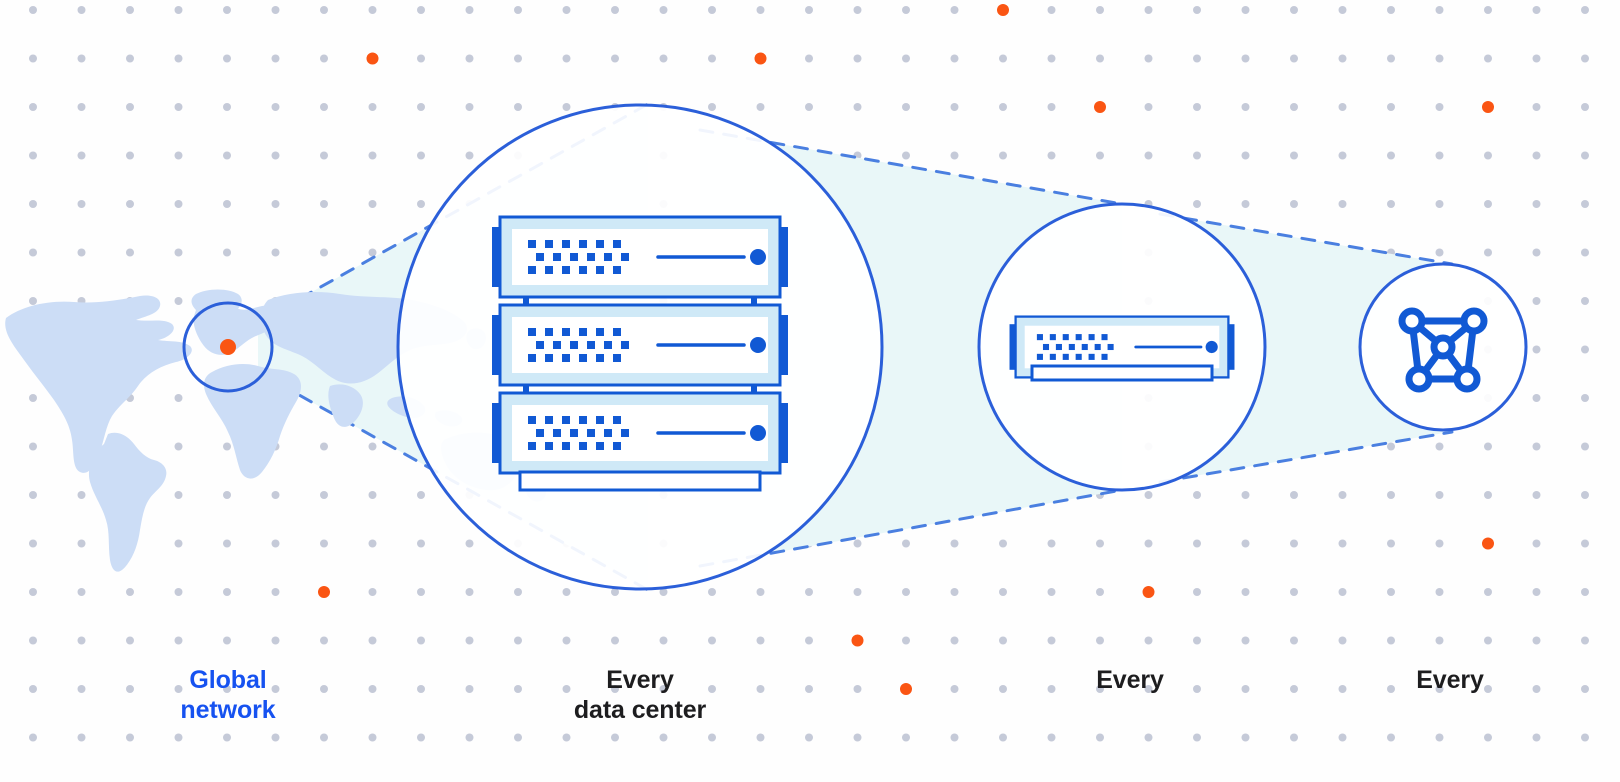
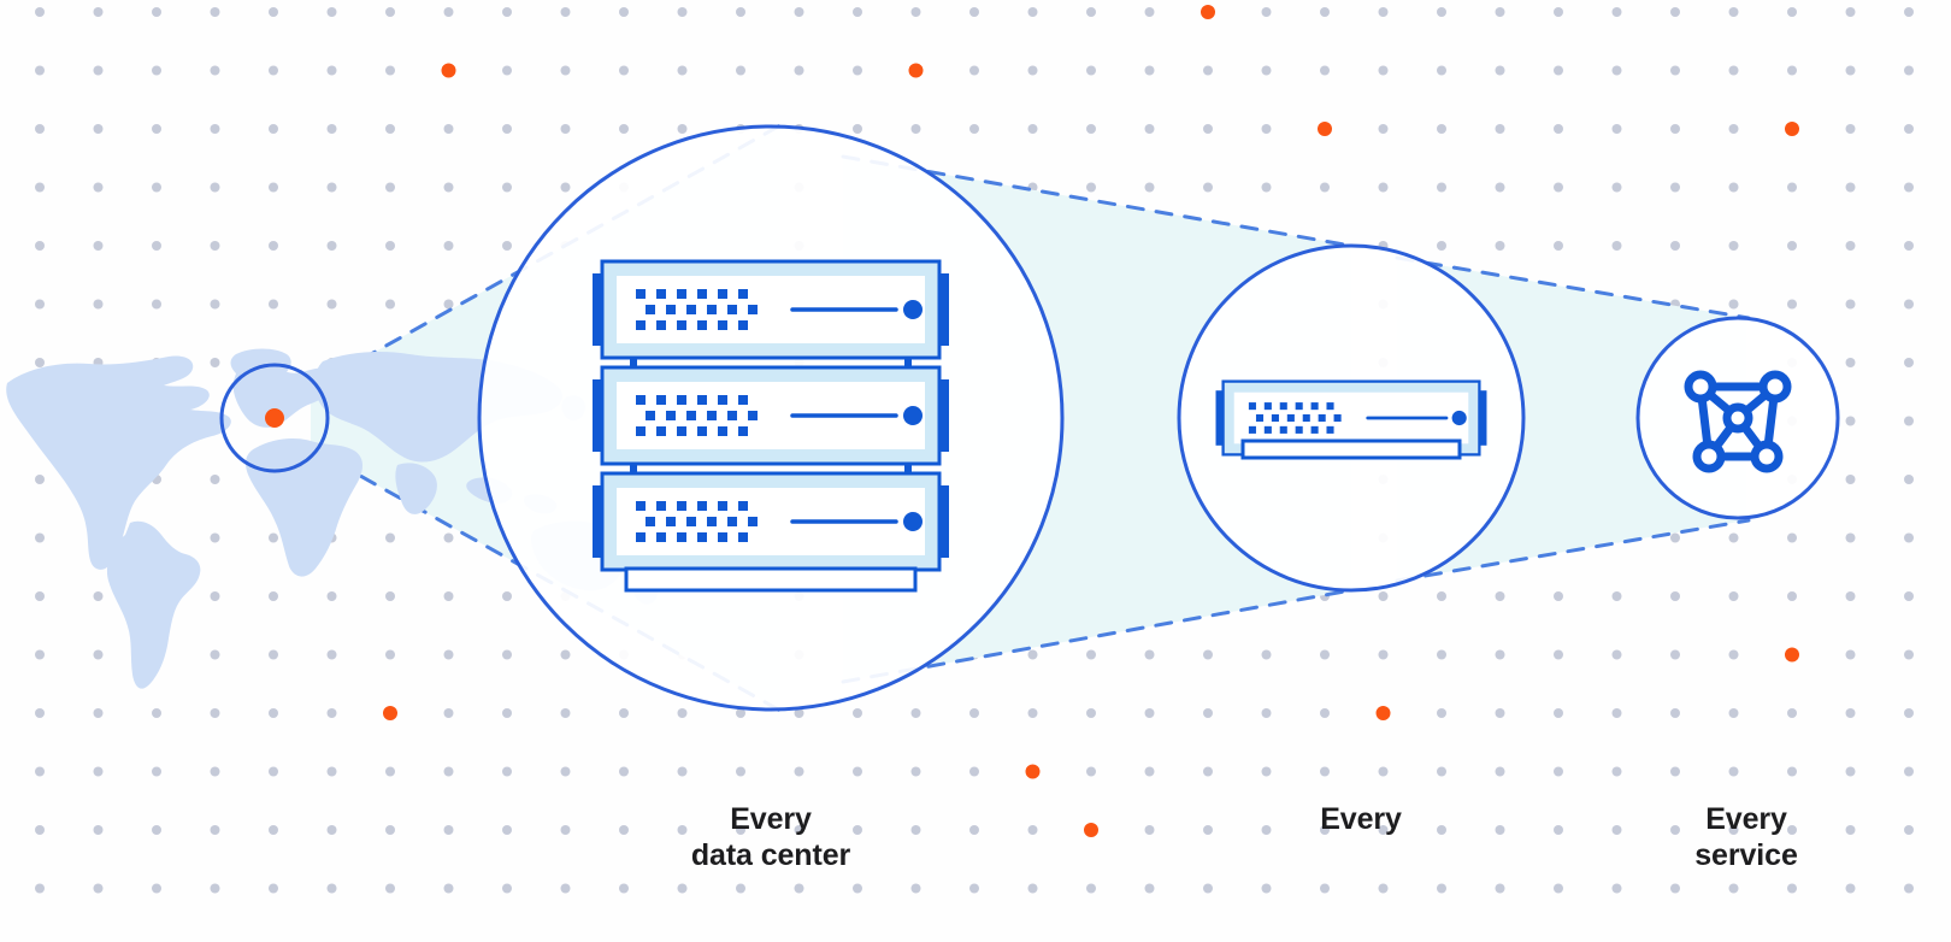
- Global
- network
  Every
  data center
  Every
  Every
+ service
